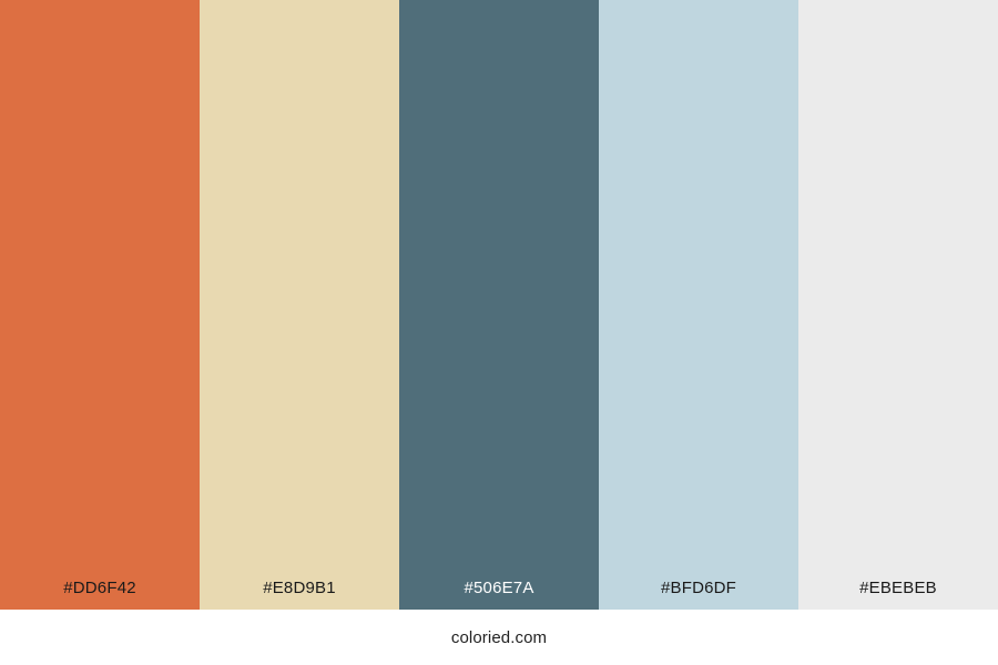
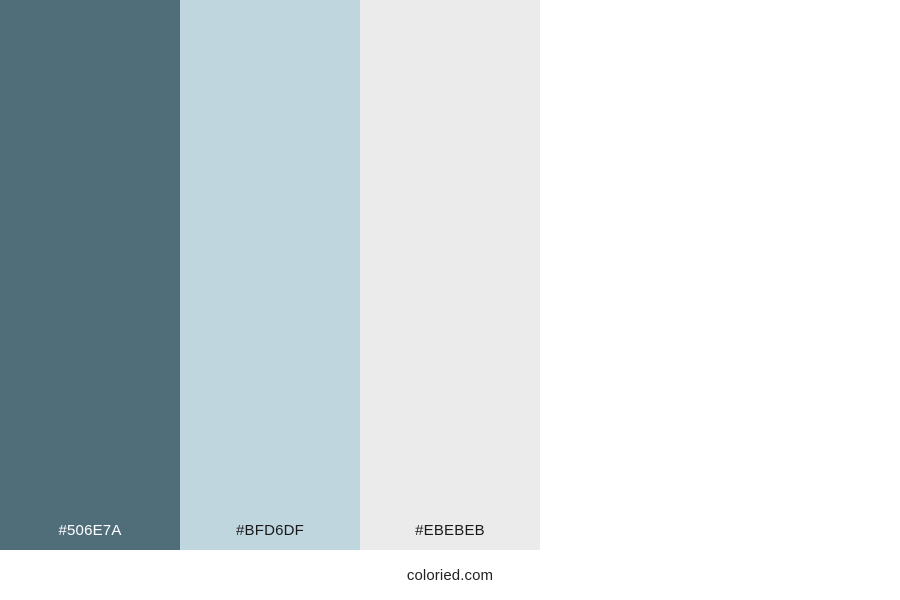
- #DD6F42
- #E8D9B1
  #506E7A
  #BFD6DF
  #EBEBEB
  coloried.com
